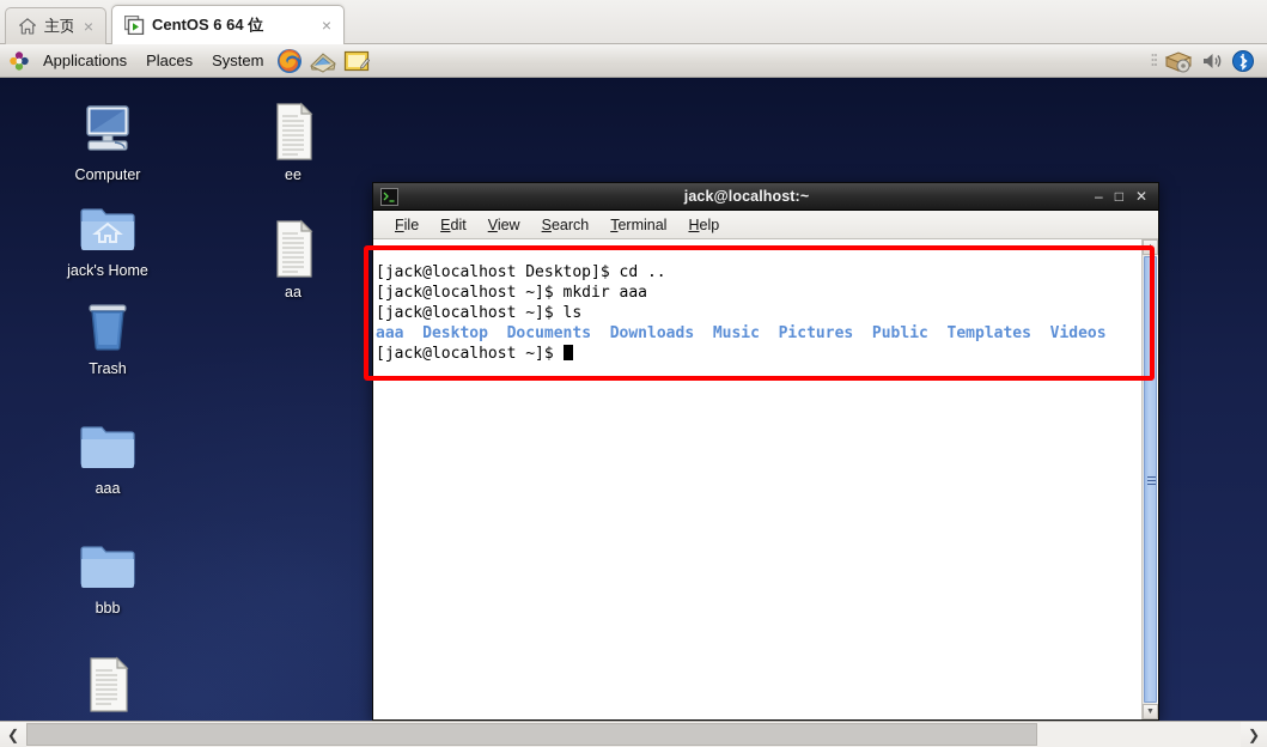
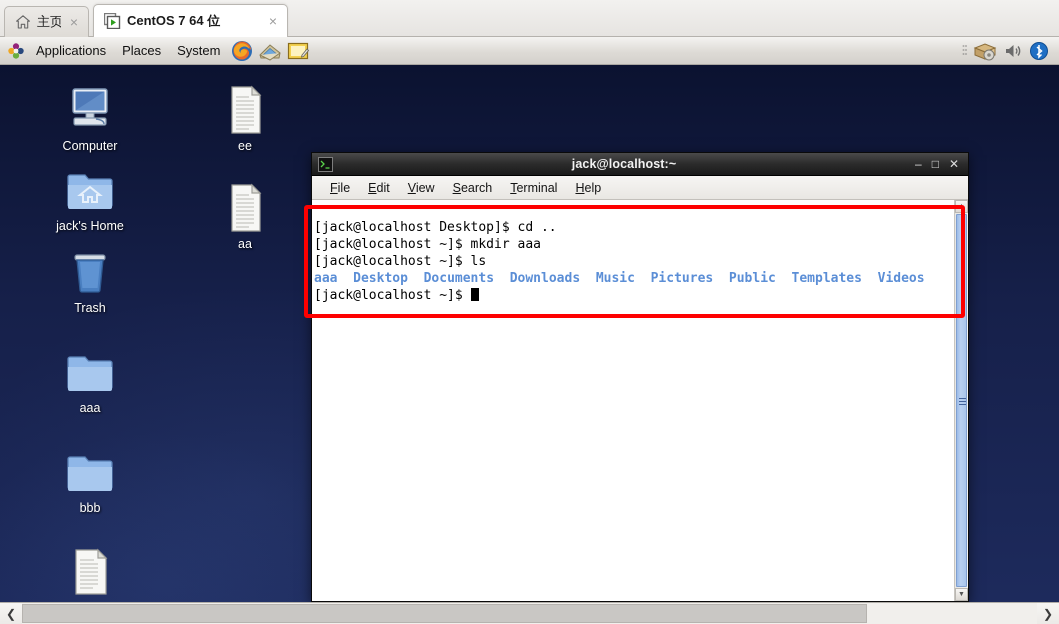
  主页
  ×
- CentOS 6 64 位
+ CentOS 7 64 位
  ×
  Applications
  Places
  System
  Computer
  jack's Home
  Trash
  aaa
  bbb
  ee
  aa
  jack@localhost:~
  –
  □
  ✕
  File
  Edit
  View
  Search
  Terminal
  Help
  [jack@localhost Desktop]$ cd ..
  [jack@localhost ~]$ mkdir aaa
  [jack@localhost ~]$ ls
  aaa Desktop Documents Downloads Music Pictures Public Templates Videos
  [jack@localhost ~]$
  ❮
  ❯
